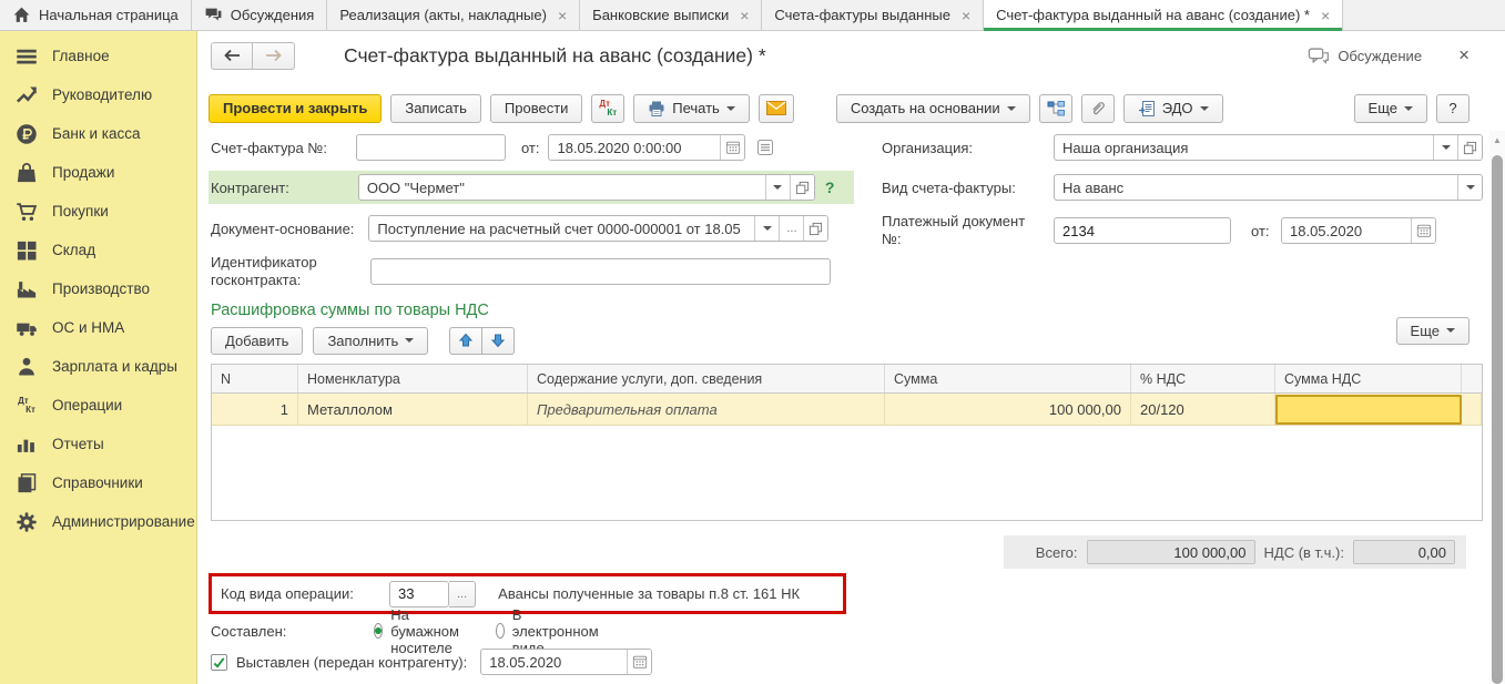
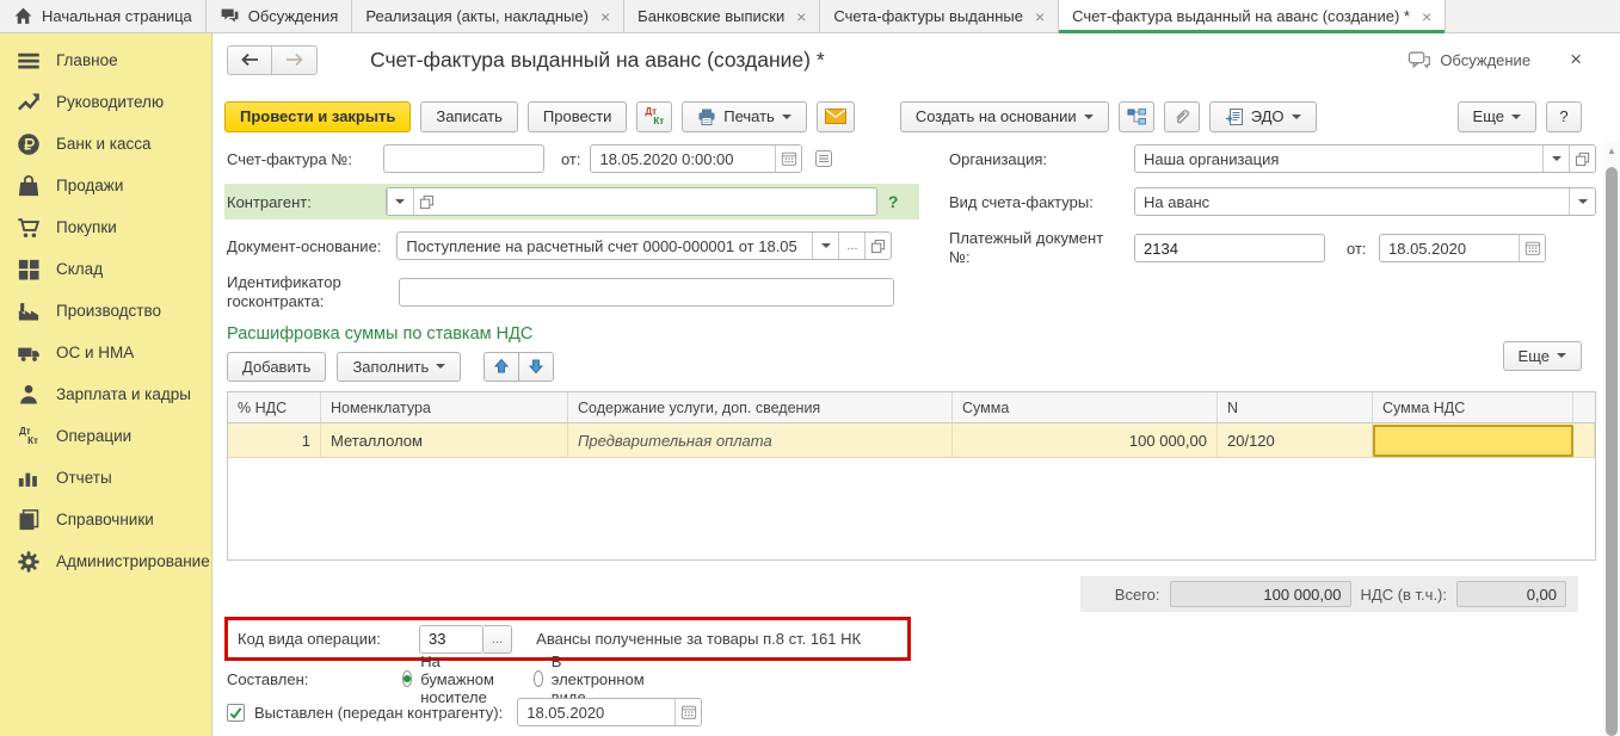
  Начальная страница
  Обсуждения
  Реализация (акты, накладные)
  ×
  Банковские выписки
  ×
  Счета-фактуры выданные
  ×
  Счет-фактура выданный на аванс (создание) *
  ×
  Главное
  Руководителю
  Банк и касса
  Продажи
  Покупки
  Склад
  Производство
  ОС и НМА
  Зарплата и кадры
  Дт
  Кт
  Операции
  Отчеты
  Справочники
  Администрирование
  Счет-фактура выданный на аванс (создание) *
  Обсуждение
  ×
  Провести и закрыть
  Записать
  Провести
  Дт
  Кт
  Печать
  Создать на основании
  ЭДО
  Еще
  ?
  Счет-фактура №:
  от:
  18.05.2020 0:00:00
  Контрагент:
- ООО "Чермет"
  ?
  Документ-основание:
  Поступление на расчетный счет 0000-000001 от 18.05
  ...
  Идентификатор
  госконтракта:
  Организация:
  Наша организация
  Вид счета-фактуры:
  На аванс
  Платежный документ
  №:
  2134
  от:
  18.05.2020
- Расшифровка суммы по товары НДС
+ Расшифровка суммы по ставкам НДС
  Добавить
  Заполнить
  Еще
- N
+ % НДС
  Номенклатура
  Содержание услуги, доп. сведения
  Сумма
- % НДС
+ N
  Сумма НДС
  1
  Металлолом
  Предварительная оплата
  100 000,00
  20/120
  Всего:
  100 000,00
  НДС (в т.ч.):
  0,00
  Код вида операции:
  33
  ...
  Авансы полученные за товары п.8 ст. 161 НК
  Составлен:
  На бумажном носителе
  В электронном виде
  Выставлен (передан контрагенту):
  18.05.2020
  ▲
